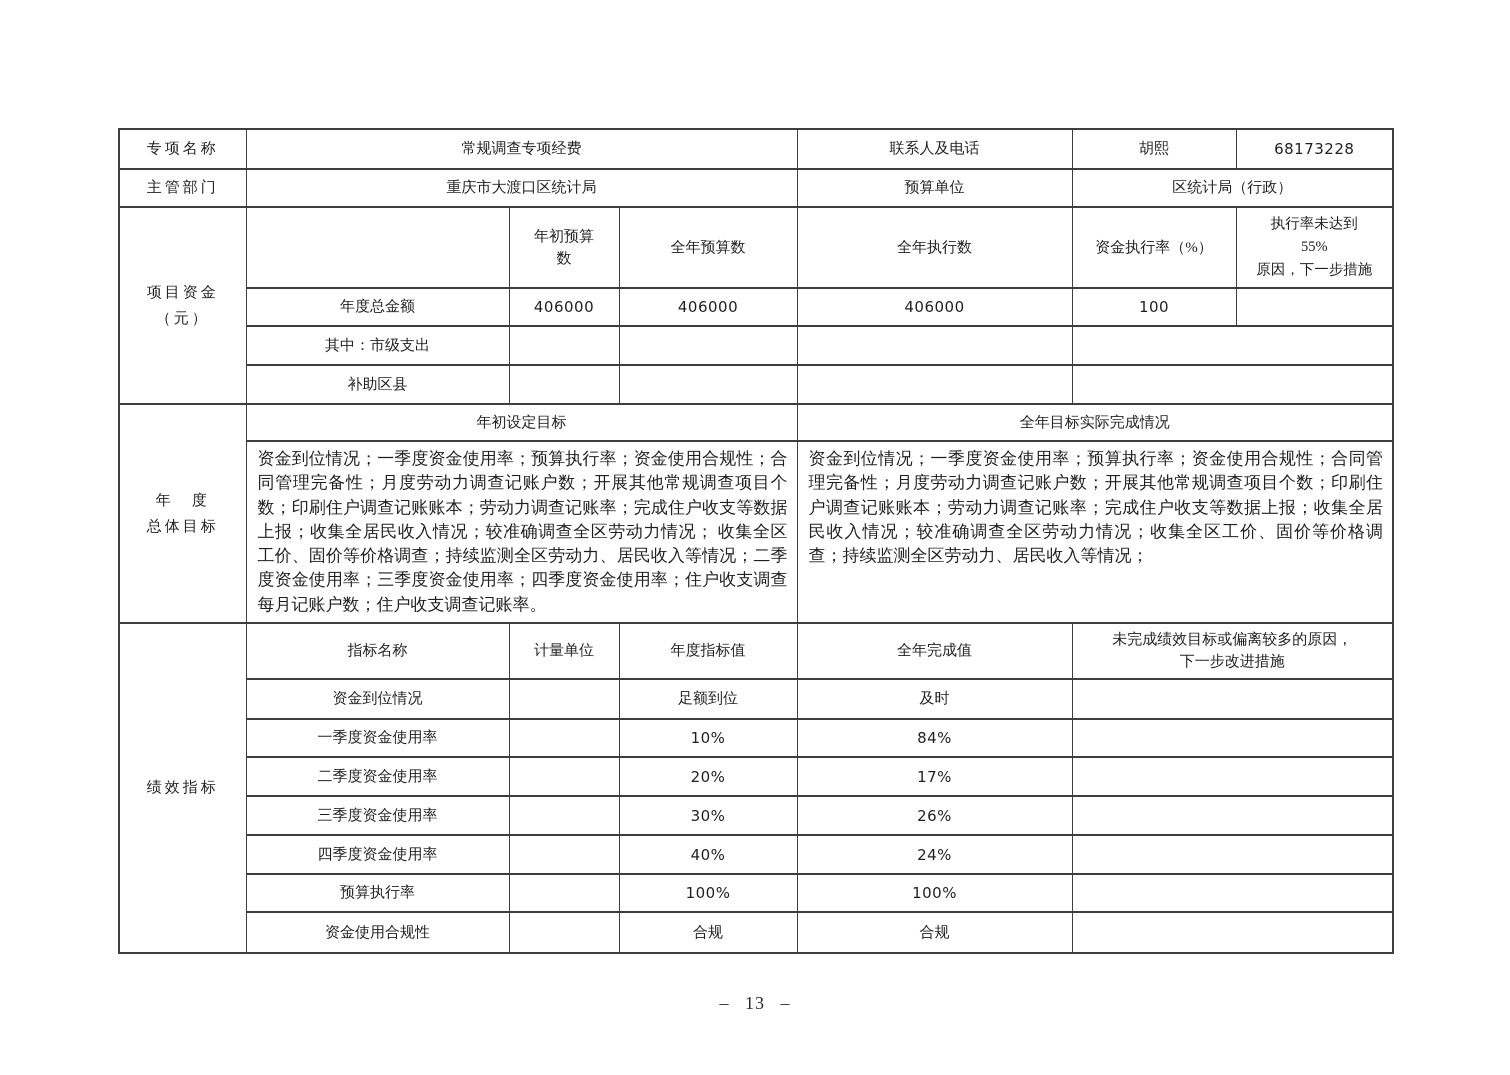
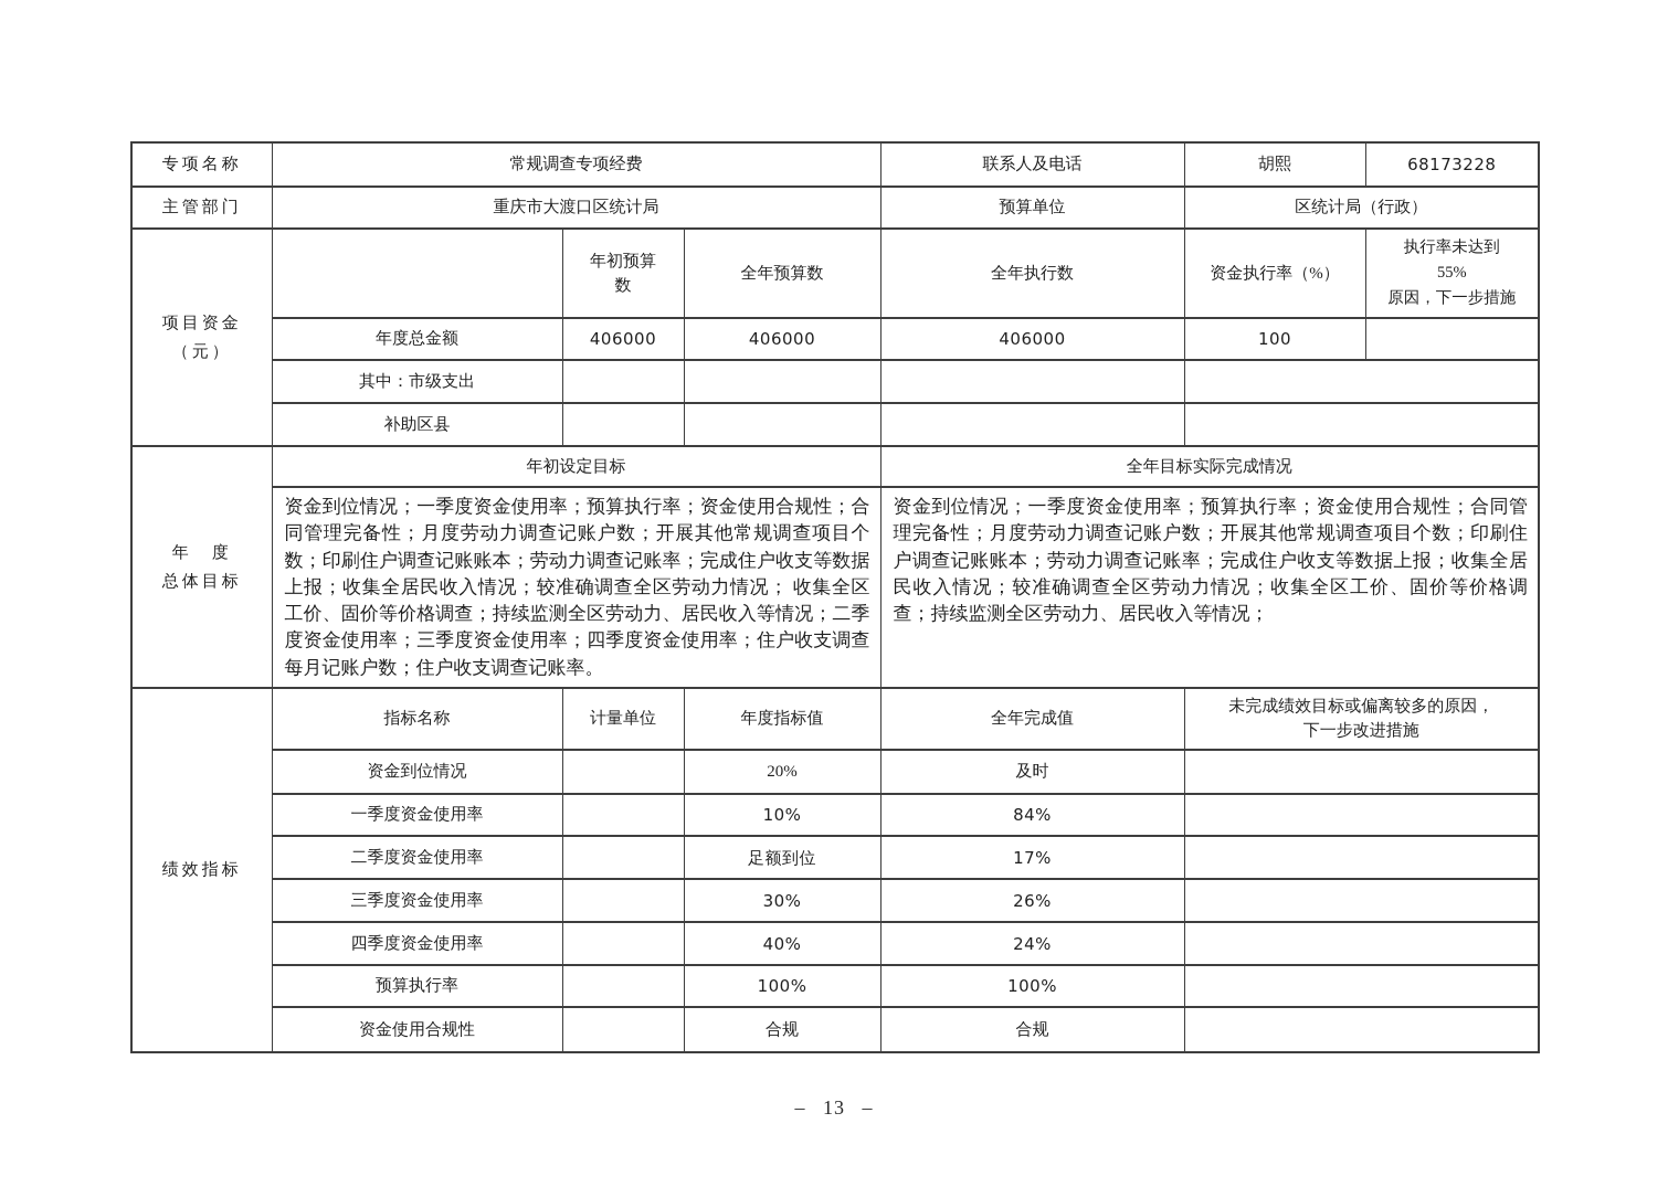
  专项名称	常规调查专项经费	联系人及电话	胡熙	68173228
  主管部门	重庆市大渡口区统计局	预算单位	区统计局（行政）
  项目资金 （元）		年初预算 数	全年预算数	全年执行数	资金执行率（%）	执行率未达到 55% 原因，下一步措施
  年度总金额	406000	406000	406000	100
  其中：市级支出
  补助区县
  年 度 总体目标	年初设定目标	全年目标实际完成情况
  资金到位情况；一季度资金使用率；预算执行率；资金使用合规性；合同管理完备性；月度劳动力调查记账户数；开展其他常规调查项目个数；印刷住户调查记账账本；劳动力调查记账率；完成住户收支等数据上报；收集全居民收入情况；较准确调查全区劳动力情况； 收集全区工价、固价等价格调查；持续监测全区劳动力、居民收入等情况；二季度资金使用率；三季度资金使用率；四季度资金使用率；住户收支调查每月记账户数；住户收支调查记账率。	资金到位情况；一季度资金使用率；预算执行率；资金使用合规性；合同管理完备性；月度劳动力调查记账户数；开展其他常规调查项目个数；印刷住户调查记账账本；劳动力调查记账率；完成住户收支等数据上报；收集全居民收入情况；较准确调查全区劳动力情况；收集全区工价、固价等价格调查；持续监测全区劳动力、居民收入等情况；
  绩效指标	指标名称	计量单位	年度指标值	全年完成值	未完成绩效目标或偏离较多的原因， 下一步改进措施
- 资金到位情况		足额到位	及时
+ 资金到位情况		20%	及时
  一季度资金使用率		10%	84%
- 二季度资金使用率		20%	17%
+ 二季度资金使用率		足额到位	17%
  三季度资金使用率		30%	26%
  四季度资金使用率		40%	24%
  预算执行率		100%	100%
  资金使用合规性		合规	合规
  – 13 –
